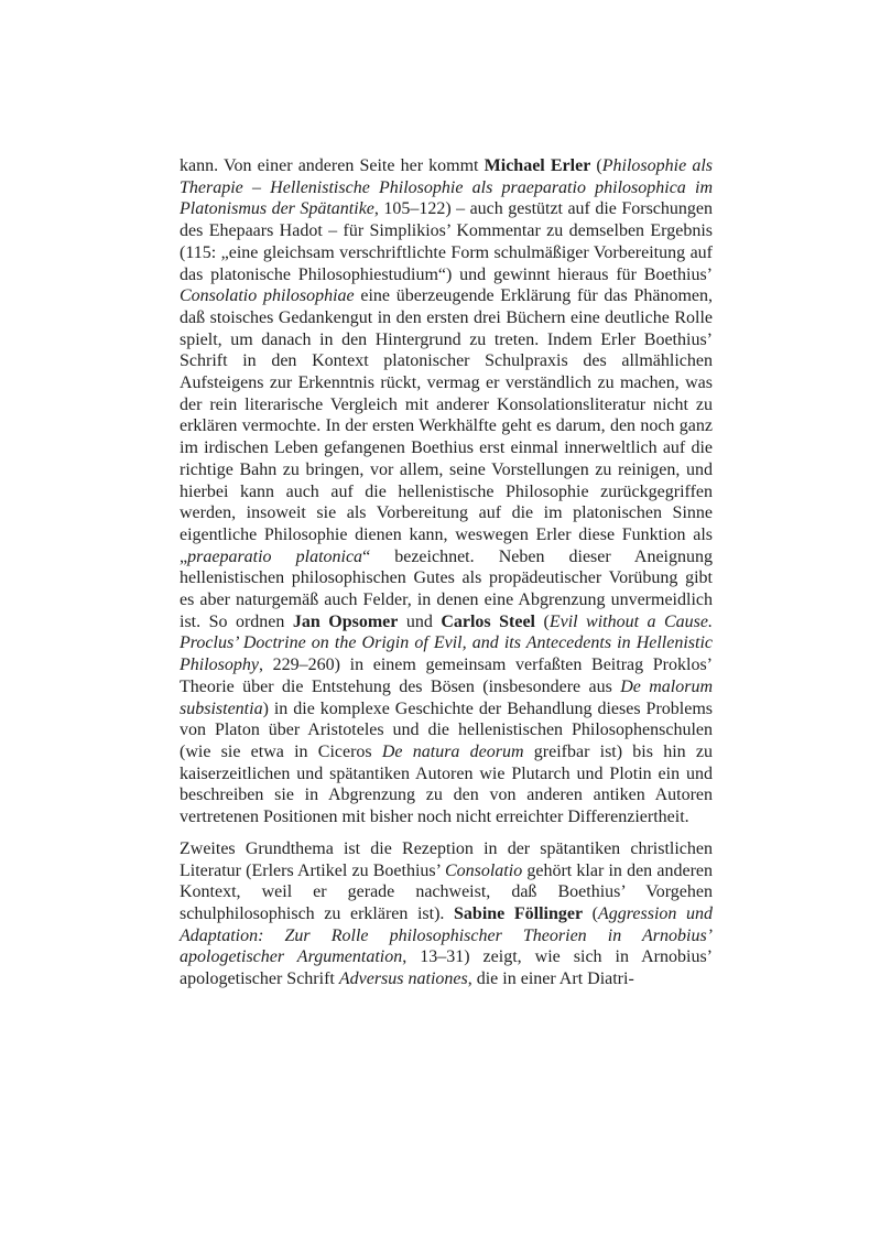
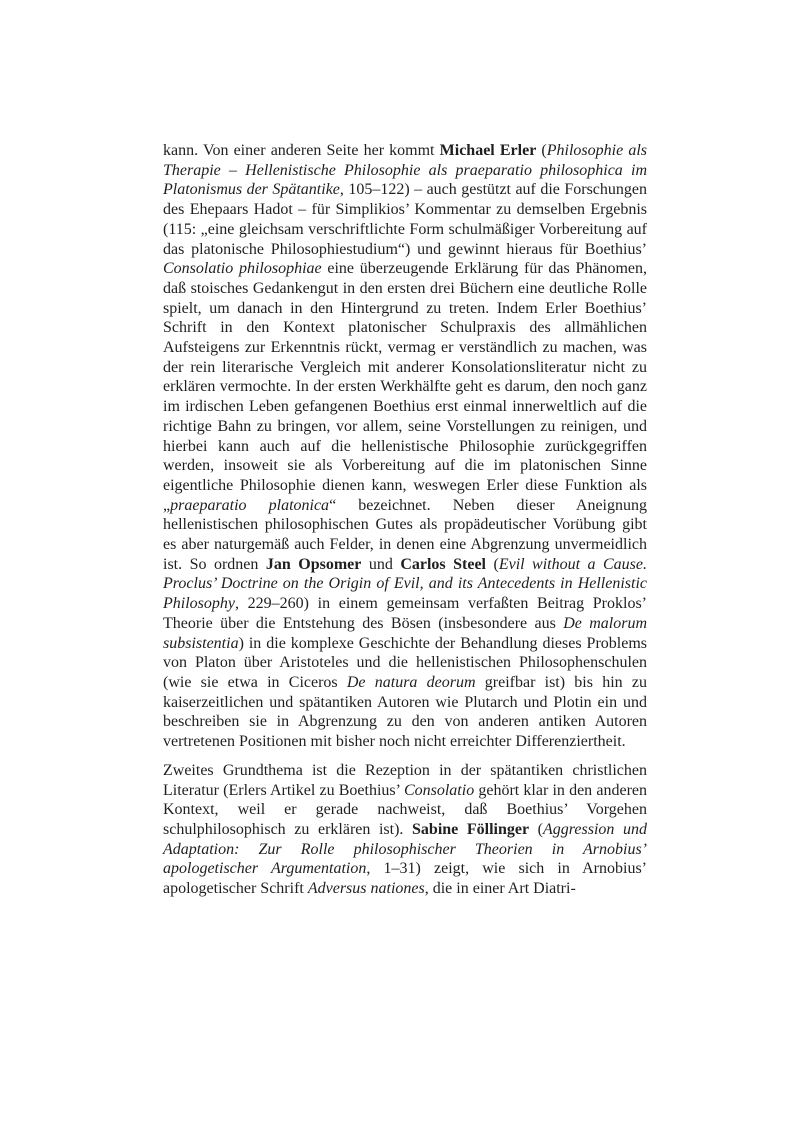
  kann. Von einer anderen Seite her kommt Michael Erler (Philosophie als Therapie – Hellenistische Philosophie als praeparatio philosophica im Platonismus der Spätantike, 105–122) – auch gestützt auf die Forschungen des Ehepaars Hadot – für Simplikios’ Kommentar zu demselben Ergebnis (115: „eine gleichsam verschriftlichte Form schulmäßiger Vorbereitung auf das platonische Philosophiestudium“) und gewinnt hieraus für Boethius’ Consolatio philosophiae eine überzeugende Erklärung für das Phänomen, daß stoisches Gedankengut in den ersten drei Büchern eine deutliche Rolle spielt, um danach in den Hintergrund zu treten. Indem Erler Boethius’ Schrift in den Kontext platonischer Schulpraxis des allmählichen Aufsteigens zur Erkenntnis rückt, vermag er verständlich zu machen, was der rein literarische Vergleich mit anderer Konsolationsliteratur nicht zu erklären vermochte. In der ersten Werkhälfte geht es darum, den noch ganz im irdischen Leben gefangenen Boethius erst einmal innerweltlich auf die richtige Bahn zu bringen, vor allem, seine Vorstellungen zu reinigen, und hierbei kann auch auf die hellenistische Philosophie zurückgegriffen werden, insoweit sie als Vorbereitung auf die im platonischen Sinne eigentliche Philosophie dienen kann, weswegen Erler diese Funktion als „praeparatio platonica“ bezeichnet. Neben dieser Aneignung hellenistischen philosophischen Gutes als propädeutischer Vorübung gibt es aber naturgemäß auch Felder, in denen eine Abgrenzung unvermeidlich ist. So ordnen Jan Opsomer und Carlos Steel (Evil without a Cause. Proclus’ Doctrine on the Origin of Evil, and its Antecedents in Hellenistic Philosophy, 229–260) in einem gemeinsam verfaßten Beitrag Proklos’ Theorie über die Entstehung des Bösen (insbesondere aus De malorum subsistentia) in die komplexe Geschichte der Behandlung dieses Problems von Platon über Aristoteles und die hellenistischen Philosophenschulen (wie sie etwa in Ciceros De natura deorum greifbar ist) bis hin zu kaiserzeitlichen und spätantiken Autoren wie Plutarch und Plotin ein und beschreiben sie in Abgrenzung zu den von anderen antiken Autoren vertretenen Positionen mit bisher noch nicht erreichter Differenziertheit.
- Zweites Grundthema ist die Rezeption in der spätantiken christlichen Literatur (Erlers Artikel zu Boethius’ Consolatio gehört klar in den anderen Kontext, weil er gerade nachweist, daß Boethius’ Vorgehen schulphilosophisch zu erklären ist). Sabine Föllinger (Aggression und Adaptation: Zur Rolle philosophischer Theorien in Arnobius’ apologetischer Argumentation, 13–31) zeigt, wie sich in Arnobius’ apologetischer Schrift Adversus nationes, die in einer Art Diatri-
+ Zweites Grundthema ist die Rezeption in der spätantiken christlichen Literatur (Erlers Artikel zu Boethius’ Consolatio gehört klar in den anderen Kontext, weil er gerade nachweist, daß Boethius’ Vorgehen schulphilosophisch zu erklären ist). Sabine Föllinger (Aggression und Adaptation: Zur Rolle philosophischer Theorien in Arnobius’ apologetischer Argumentation, 1–31) zeigt, wie sich in Arnobius’ apologetischer Schrift Adversus nationes, die in einer Art Diatri-
